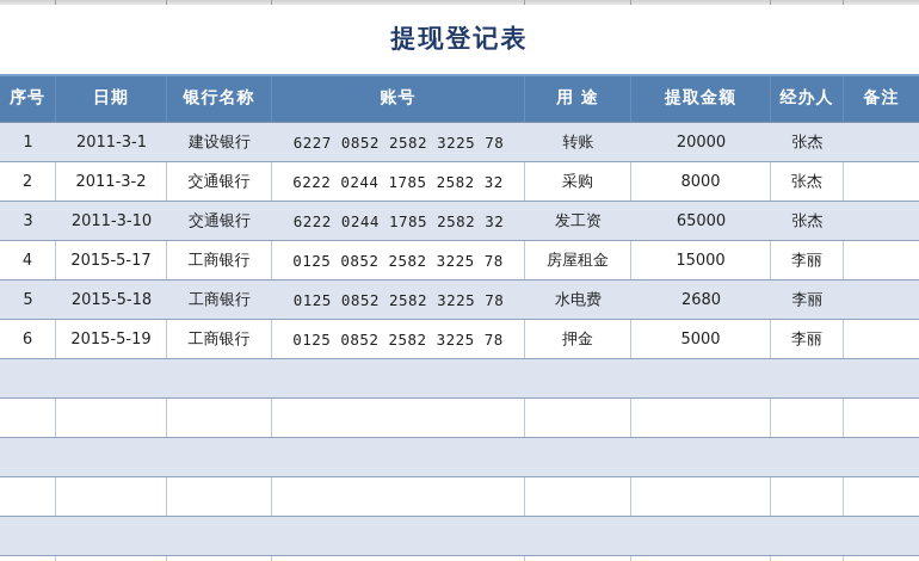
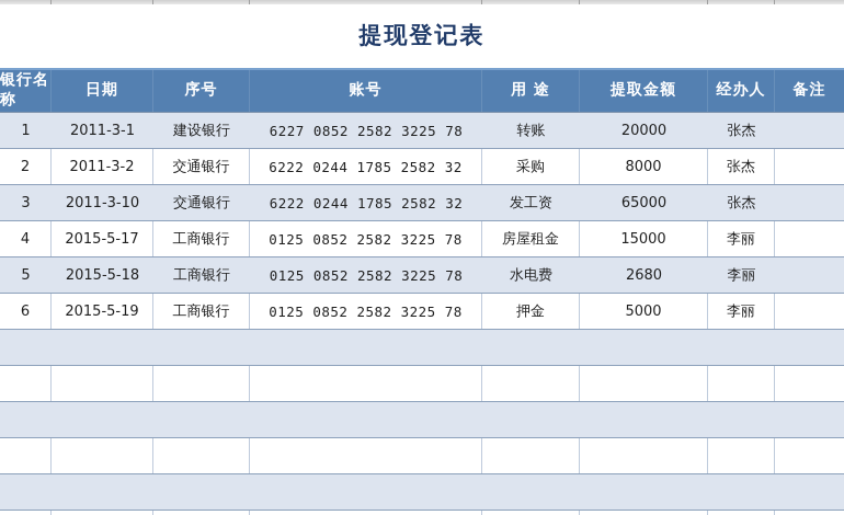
  提现登记表
- 序号
+ 银行名称
  日期
- 银行名称
+ 序号
  账号
  用 途
  提取金额
  经办人
  备注
  1
  2011-3-1
  建设银行
  6227 0852 2582 3225 78
  转账
  20000
  张杰
  2
  2011-3-2
  交通银行
  6222 0244 1785 2582 32
  采购
  8000
  张杰
  3
  2011-3-10
  交通银行
  6222 0244 1785 2582 32
  发工资
  65000
  张杰
  4
  2015-5-17
  工商银行
  0125 0852 2582 3225 78
  房屋租金
  15000
  李丽
  5
  2015-5-18
  工商银行
  0125 0852 2582 3225 78
  水电费
  2680
  李丽
  6
  2015-5-19
  工商银行
  0125 0852 2582 3225 78
  押金
  5000
  李丽
